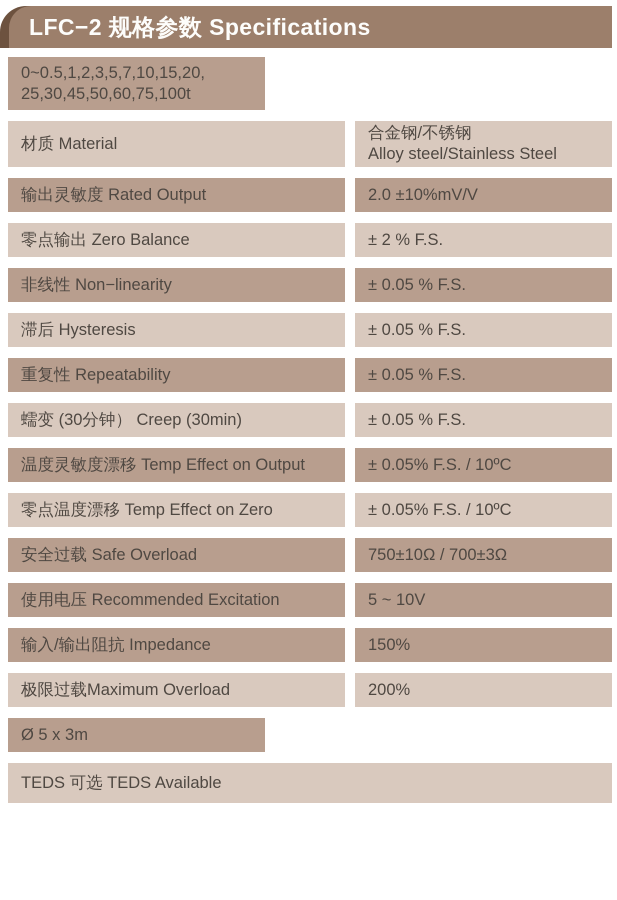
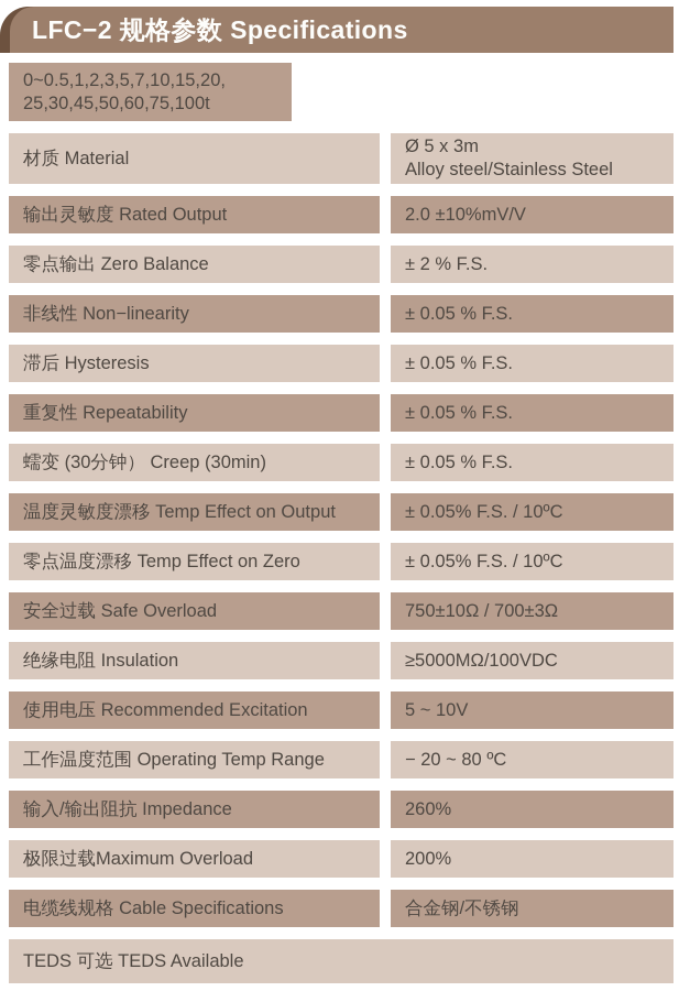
  LFC−2 规格参数 Specifications
  0~0.5,1,2,3,5,7,10,15,20,
  25,30,45,50,60,75,100t
  材质 Material
- 合金钢/不锈钢
+ Ø 5 x 3m
  Alloy steel/Stainless Steel
  输出灵敏度 Rated Output
  2.0 ±10%mV/V
  零点输出 Zero Balance
  ± 2 % F.S.
  非线性 Non−linearity
  ± 0.05 % F.S.
  滞后 Hysteresis
  ± 0.05 % F.S.
  重复性 Repeatability
  ± 0.05 % F.S.
  蠕变 (30分钟） Creep (30min)
  ± 0.05 % F.S.
  温度灵敏度漂移 Temp Effect on Output
  ± 0.05% F.S. / 10ºC
  零点温度漂移 Temp Effect on Zero
  ± 0.05% F.S. / 10ºC
  安全过载 Safe Overload
  750±10Ω / 700±3Ω
+ 绝缘电阻 Insulation
+ ≥5000MΩ/100VDC
  使用电压 Recommended Excitation
  5 ~ 10V
+ 工作温度范围 Operating Temp Range
+ − 20 ~ 80 ºC
  输入/输出阻抗 Impedance
- 150%
+ 260%
  极限过载Maximum Overload
  200%
+ 电缆线规格 Cable Specifications
- Ø 5 x 3m
+ 合金钢/不锈钢
  TEDS 可选 TEDS Available
